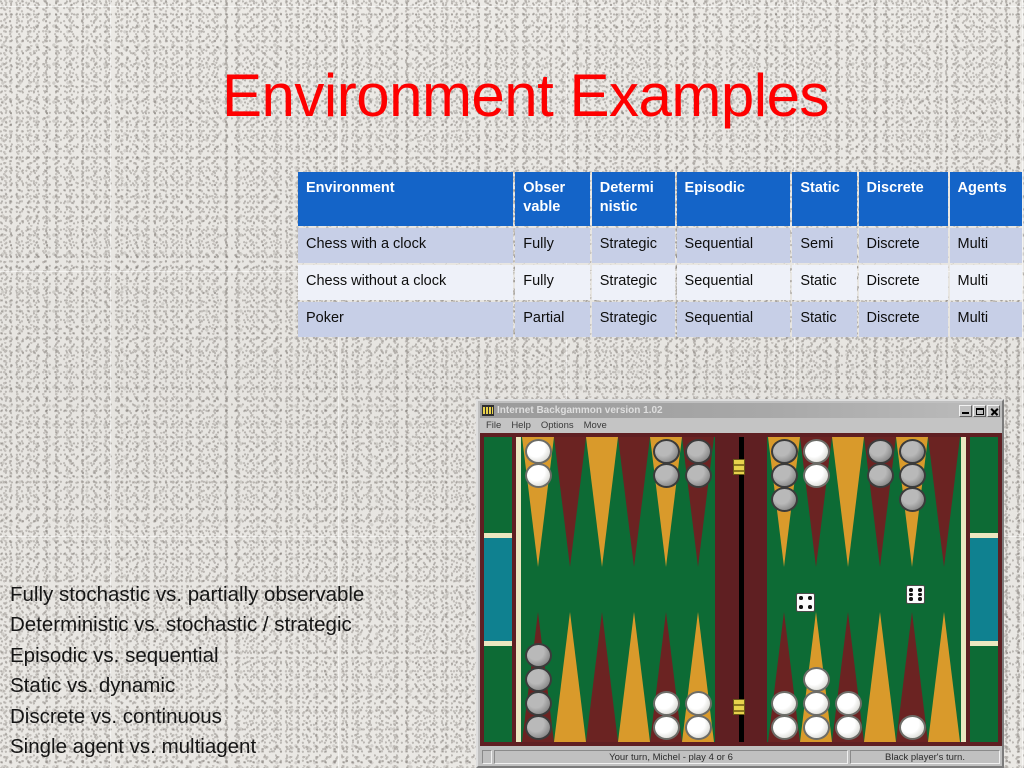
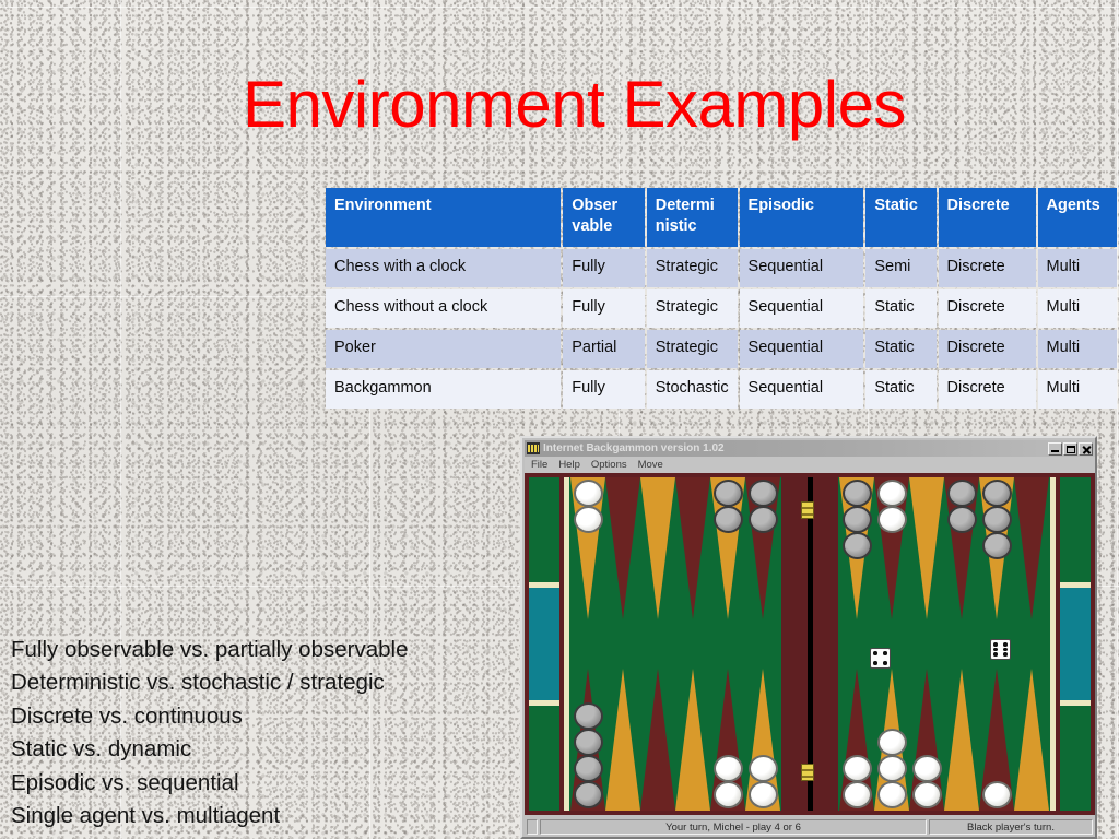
  Environment Examples
  Environment	Obser vable	Determi nistic	Episodic	Static	Discrete	Agents
  Chess with a clock	Fully	Strategic	Sequential	Semi	Discrete	Multi
  Chess without a clock	Fully	Strategic	Sequential	Static	Discrete	Multi
  Poker	Partial	Strategic	Sequential	Static	Discrete	Multi
+ Backgammon	Fully	Stochastic	Sequential	Static	Discrete	Multi
- Fully stochastic vs. partially observable
+ Fully observable vs. partially observable
  Deterministic vs. stochastic / strategic
- Episodic vs. sequential
+ Discrete vs. continuous
  Static vs. dynamic
- Discrete vs. continuous
+ Episodic vs. sequential
  Single agent vs. multiagent
  Internet Backgammon version 1.02
  File
  Help
  Options
  Move
  Your turn, Michel - play 4 or 6
  Black player's turn.
